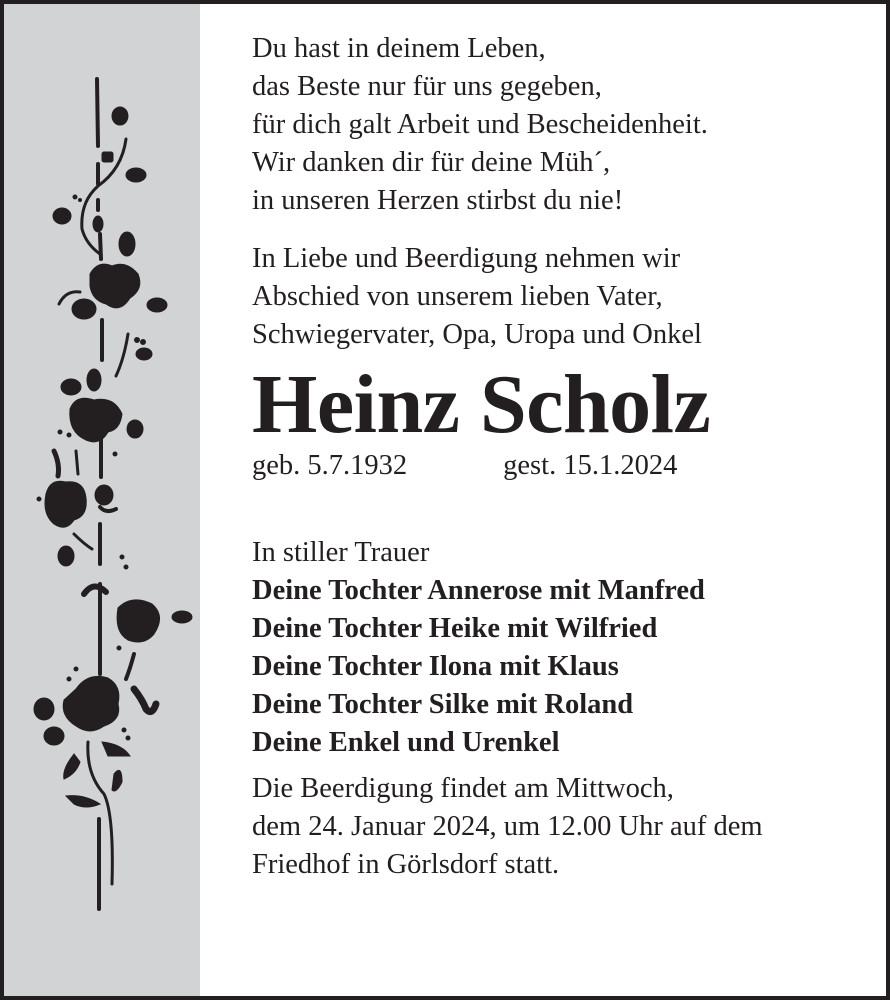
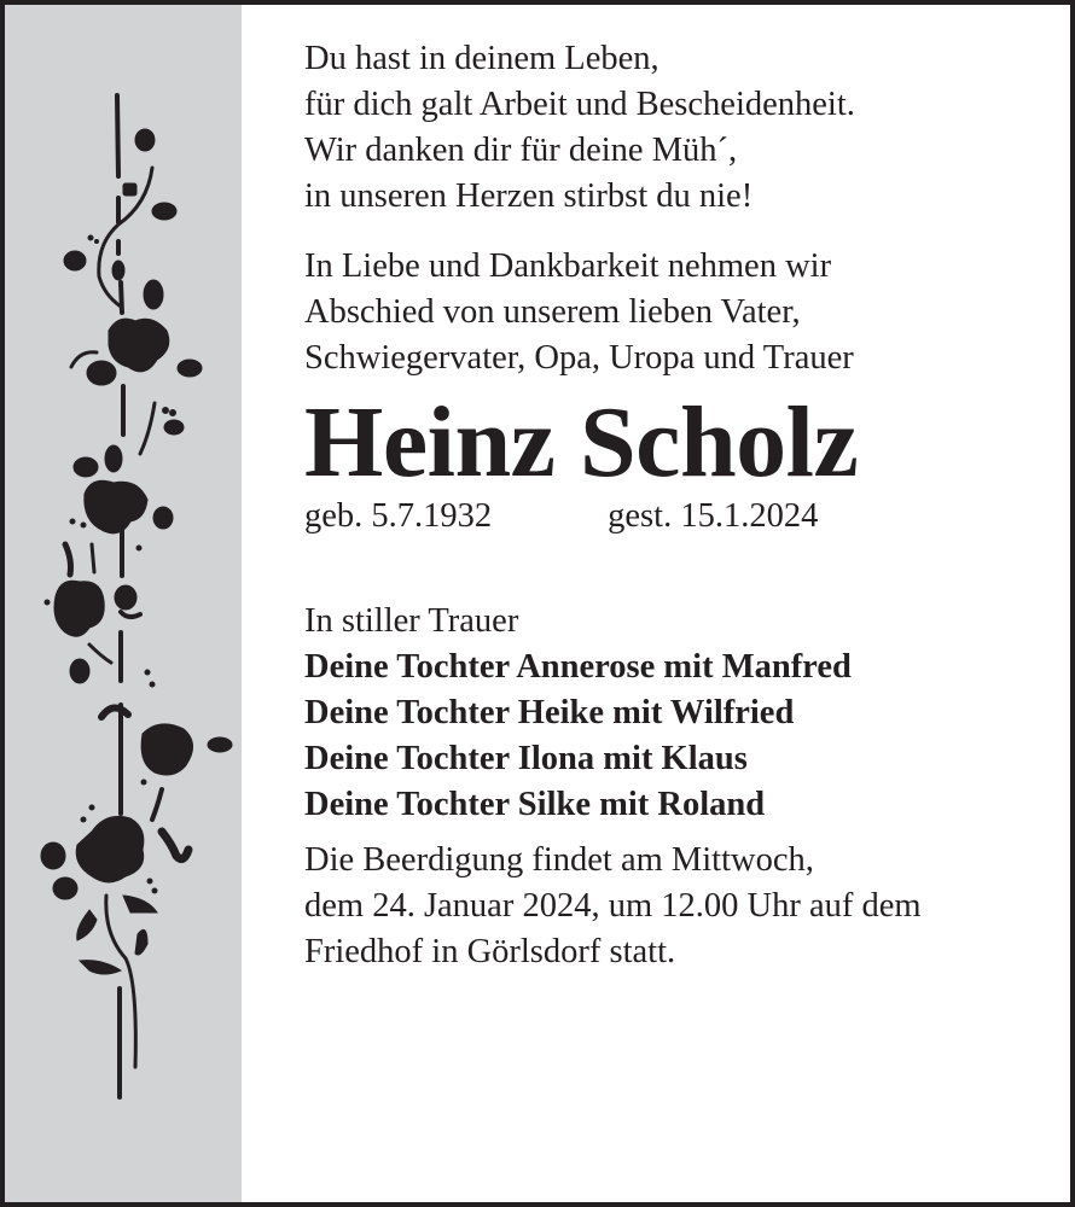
  Du hast in deinem Leben,
- das Beste nur für uns gegeben,
  für dich galt Arbeit und Bescheidenheit.
  Wir danken dir für deine Müh´,
  in unseren Herzen stirbst du nie!
- In Liebe und Beerdigung nehmen wir
+ In Liebe und Dankbarkeit nehmen wir
  Abschied von unserem lieben Vater,
- Schwiegervater, Opa, Uropa und Onkel
+ Schwiegervater, Opa, Uropa und Trauer
  Heinz Scholz
  geb. 5.7.1932 gest. 15.1.2024
  In stiller Trauer
  Deine Tochter Annerose mit Manfred
  Deine Tochter Heike mit Wilfried
  Deine Tochter Ilona mit Klaus
  Deine Tochter Silke mit Roland
- Deine Enkel und Urenkel
  Die Beerdigung findet am Mittwoch,
  dem 24. Januar 2024, um 12.00 Uhr auf dem
  Friedhof in Görlsdorf statt.
